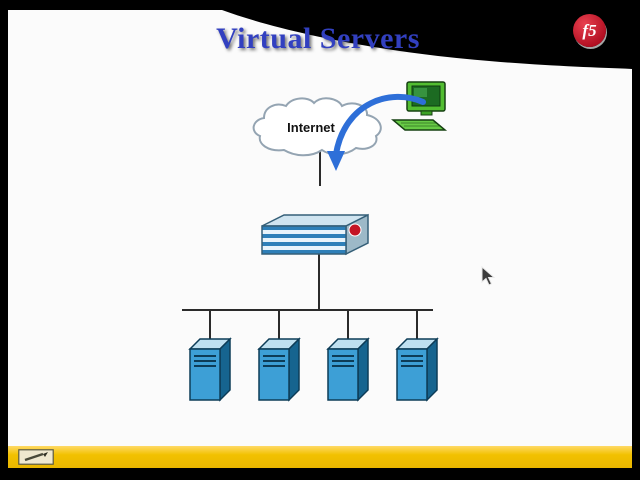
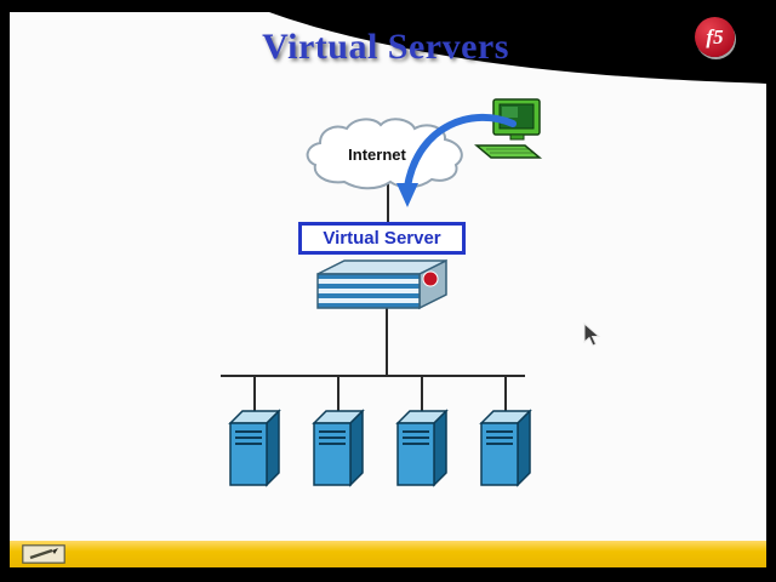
  Virtual Servers
  f5
  Internet
+ Virtual Server
